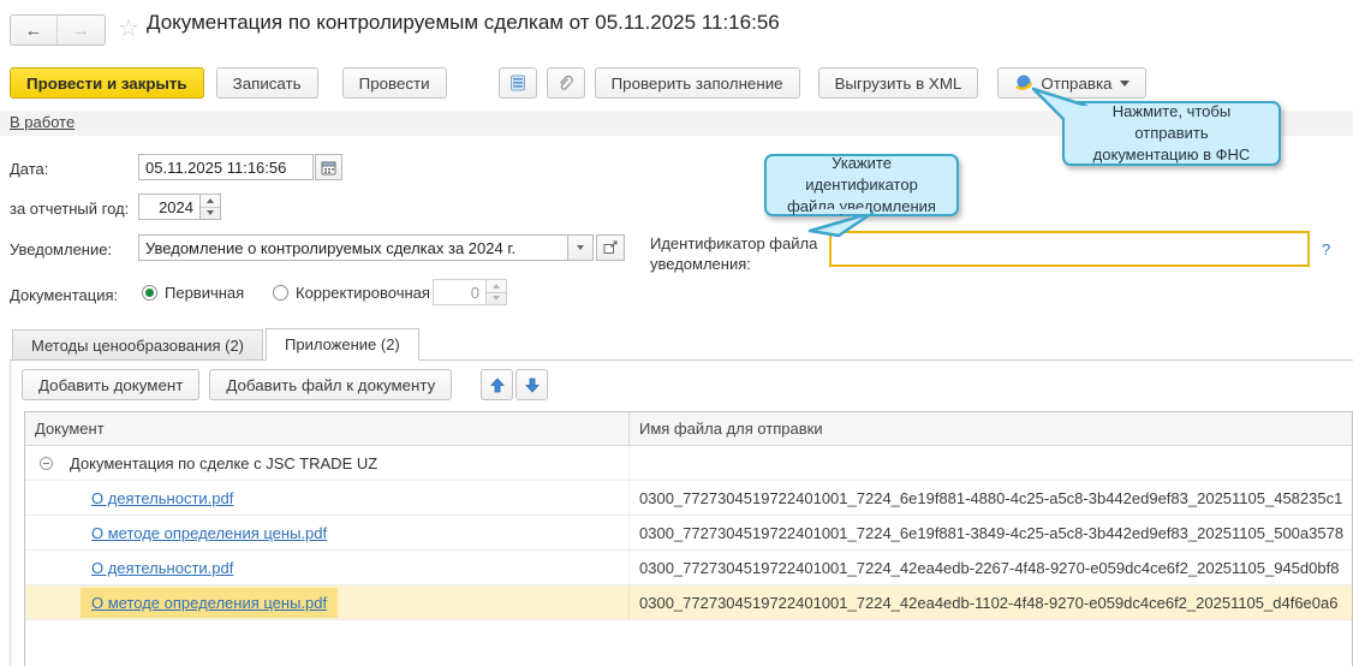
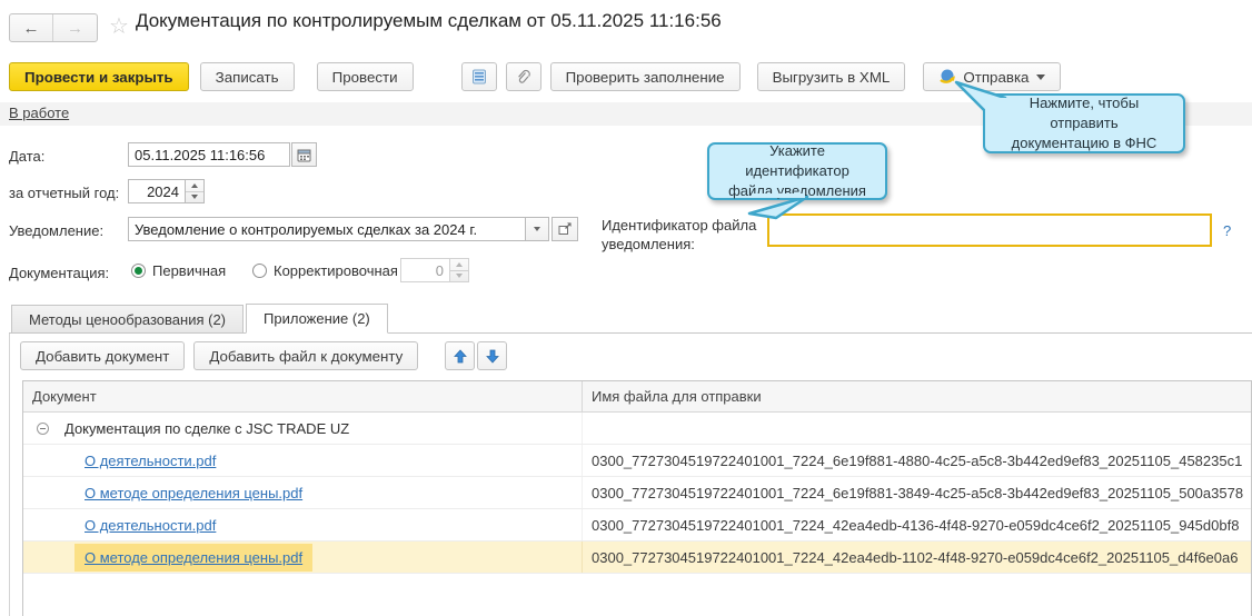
  ←
  →
  ☆
  Документация по контролируемым сделкам от 05.11.2025 11:16:56
  Провести и закрыть
  Записать
  Провести
  Проверить заполнение
  Выгрузить в XML
  Отправка
  В работе
  Дата:
  05.11.2025 11:16:56
  за отчетный год:
  2024
  Уведомление:
  Уведомление о контролируемых сделках за 2024 г.
  Идентификатор файла уведомления:
  ?
  Документация:
  Первичная
  Корректировочная
  0
  Методы ценообразования (2)
  Приложение (2)
  Добавить документ
  Добавить файл к документу
  Документ
  Имя файла для отправки
  Документация по сделке с JSC TRADE UZ
  О деятельности.pdf
  0300_7727304519722401001_7224_6e19f881-4880-4c25-a5c8-3b442ed9ef83_20251105_458235c1
  О методе определения цены.pdf
  0300_7727304519722401001_7224_6e19f881-3849-4c25-a5c8-3b442ed9ef83_20251105_500a3578
  О деятельности.pdf
- 0300_7727304519722401001_7224_42ea4edb-2267-4f48-9270-e059dc4ce6f2_20251105_945d0bf8
+ 0300_7727304519722401001_7224_42ea4edb-4136-4f48-9270-e059dc4ce6f2_20251105_945d0bf8
  О методе определения цены.pdf
  0300_7727304519722401001_7224_42ea4edb-1102-4f48-9270-e059dc4ce6f2_20251105_d4f6e0a6
  Нажмите, чтобы отправить
  документацию в ФНС
  Укажите идентификатор
  файла уведомления
